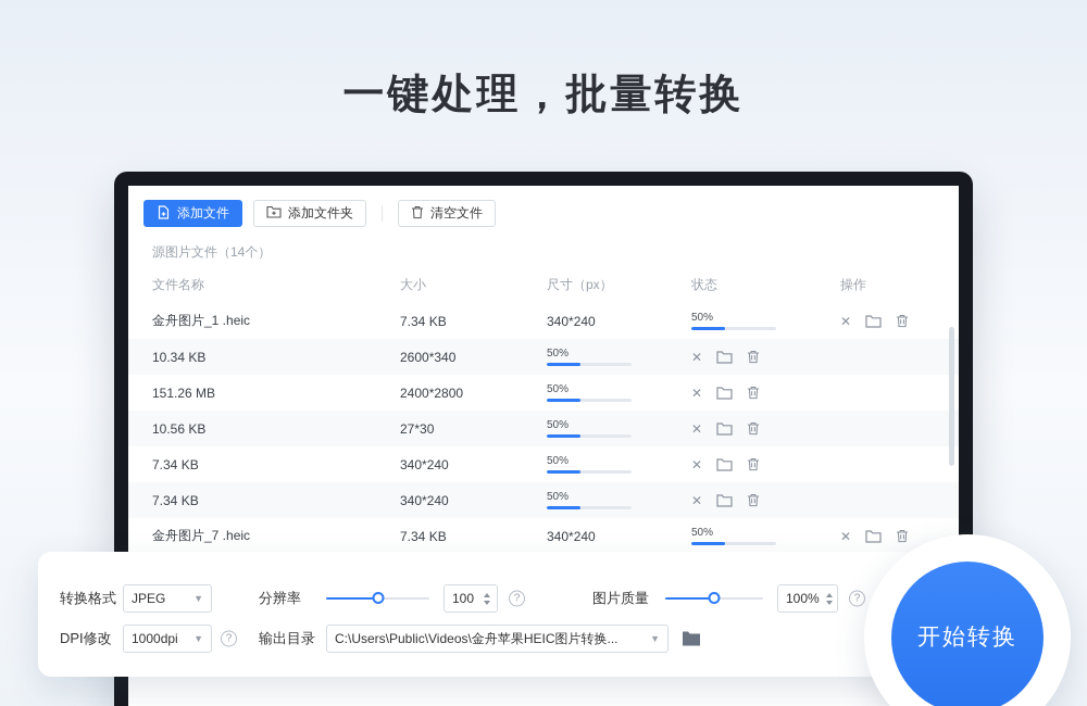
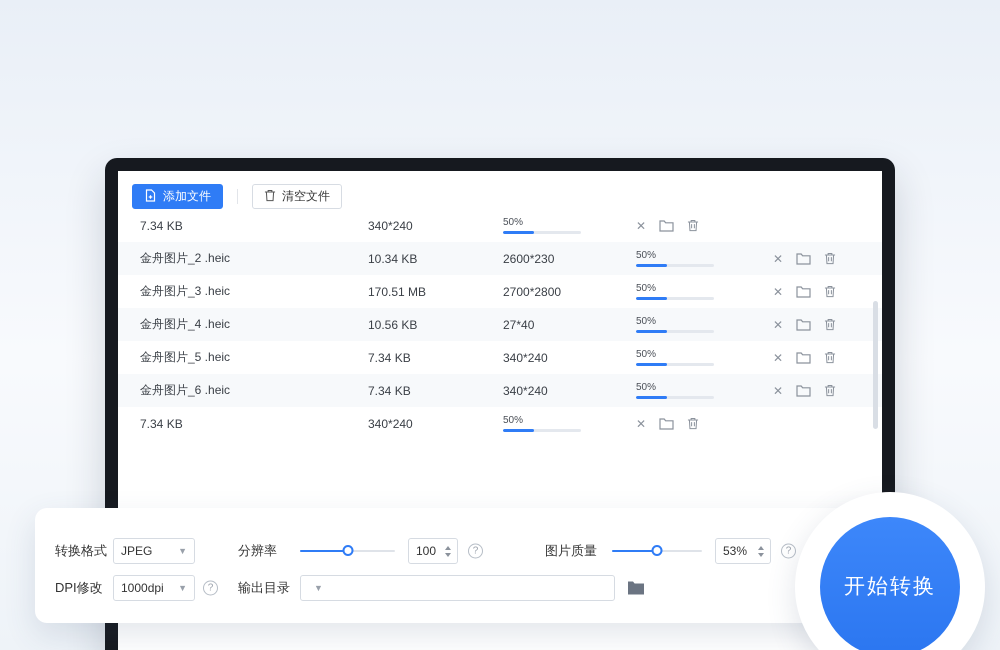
- 一键处理，批量转换
  添加文件
- 添加文件夹
  清空文件
- 源图片文件（14个）
- 文件名称
- 大小
- 尺寸（px）
- 状态
- 操作
- 金舟图片_1 .heic
  7.34 KB
  340*240
  50%
  ✕
+ 金舟图片_2 .heic
  10.34 KB
- 2600*340
+ 2600*230
  50%
  ✕
+ 金舟图片_3 .heic
- 151.26 MB
+ 170.51 MB
- 2400*2800
+ 2700*2800
  50%
  ✕
+ 金舟图片_4 .heic
  10.56 KB
- 27*30
+ 27*40
  50%
  ✕
+ 金舟图片_5 .heic
  7.34 KB
  340*240
  50%
  ✕
+ 金舟图片_6 .heic
  7.34 KB
  340*240
  50%
  ✕
- 金舟图片_7 .heic
  7.34 KB
  340*240
  50%
  ✕
  转换格式
  JPEG
  ▼
  分辨率
  100
  ?
  图片质量
- 100%
+ 53%
  ?
  DPI修改
  1000dpi
  ▼
  ?
  输出目录
- C:\Users\Public\Videos\金舟苹果HEIC图片转换...
  ▼
  开始转换
